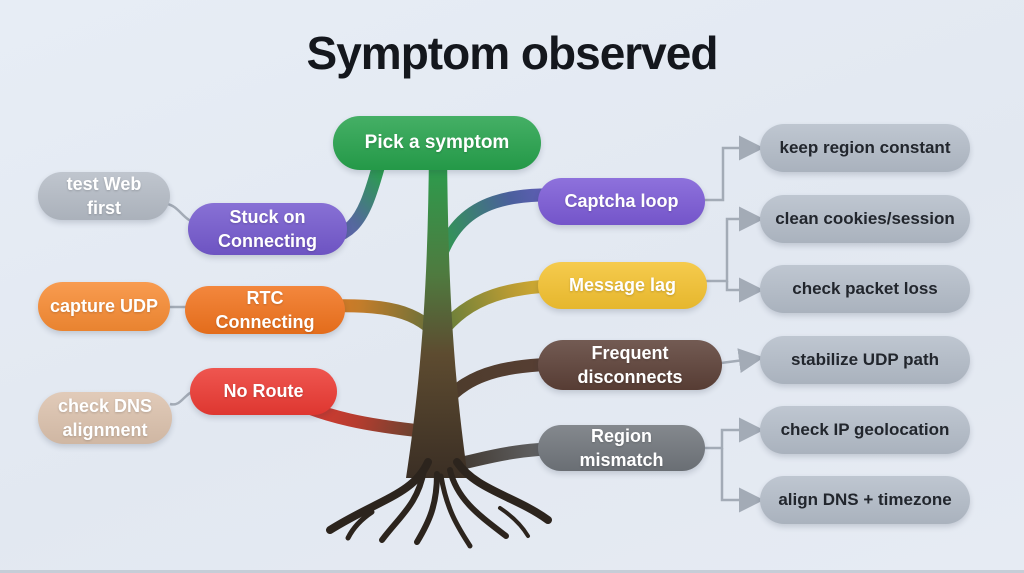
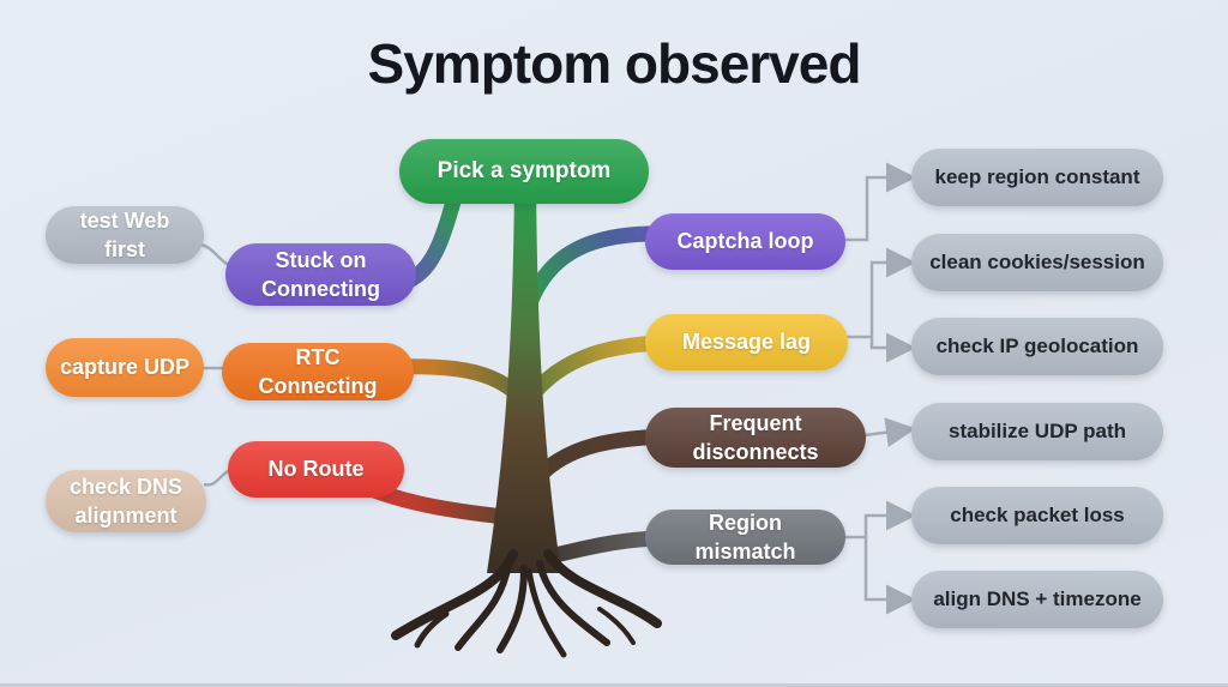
  Symptom observed
  Pick a symptom
  test Web first
  Stuck on Connecting
  capture UDP
  RTC Connecting
  check DNS alignment
  No Route
  Captcha loop
  Message lag
  Frequent disconnects
  Region mismatch
  keep region constant
  clean cookies/session
- check packet loss
+ check IP geolocation
  stabilize UDP path
- check IP geolocation
+ check packet loss
  align DNS + timezone
